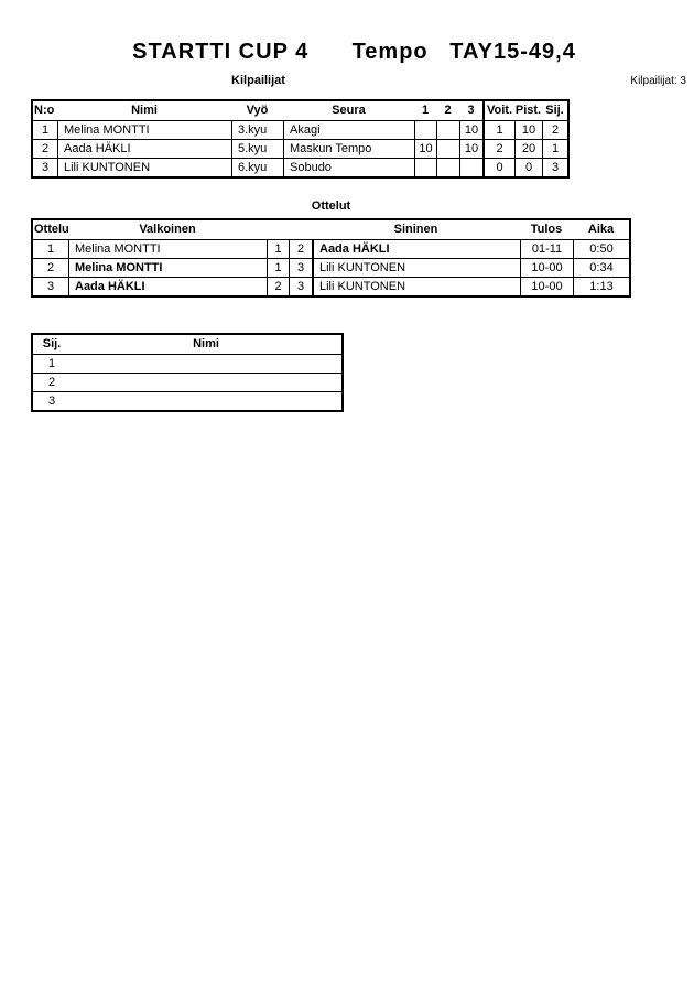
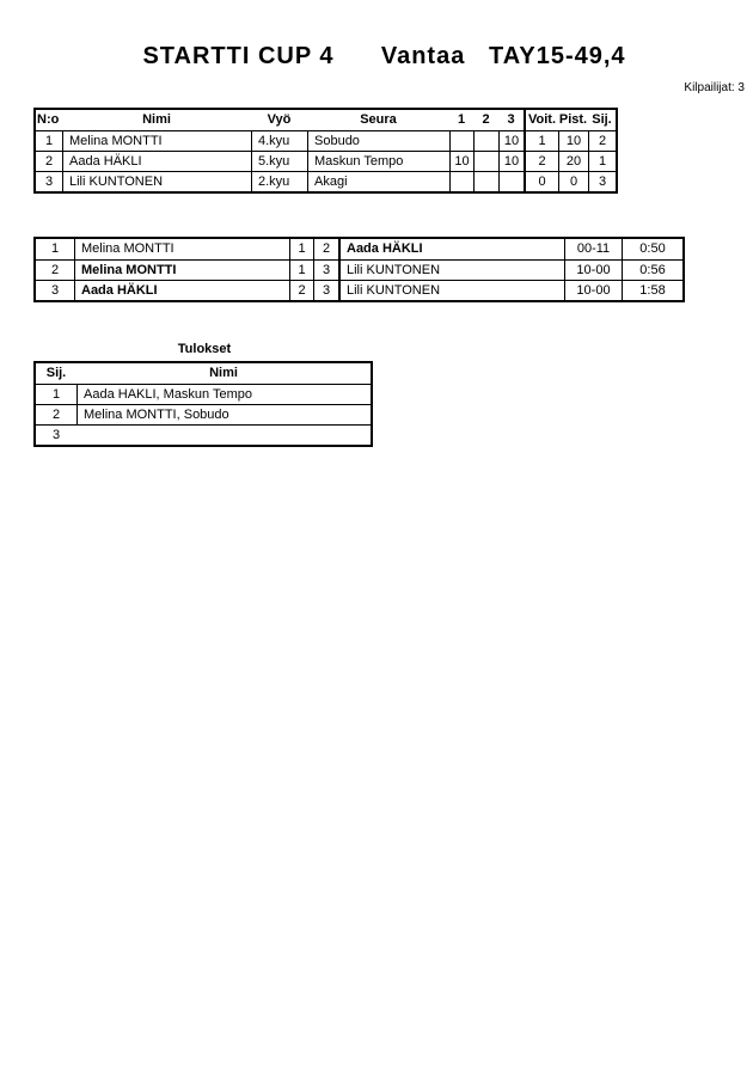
- STARTTI CUP 4 Tempo TAY15-49,4
+ STARTTI CUP 4 Vantaa TAY15-49,4
  Kilpailijat: 3
- Kilpailijat
  N:o
  Nimi
  Vyö
  Seura
  1
  2
  3
  Voit.
  Pist.
  Sij.
  1
  Melina MONTTI
- 3.kyu
+ 4.kyu
- Akagi
+ Sobudo
  10
  1
  10
  2
  2
  Aada HÄKLI
  5.kyu
  Maskun Tempo
  10
  10
  2
  20
  1
  3
  Lili KUNTONEN
- 6.kyu
+ 2.kyu
- Sobudo
+ Akagi
  0
  0
  3
- Ottelut
- Ottelu
- Valkoinen
- Sininen
- Tulos
- Aika
  1
  Melina MONTTI
  1
  2
  Aada HÄKLI
- 01-11
+ 00-11
  0:50
  2
  Melina MONTTI
  1
  3
  Lili KUNTONEN
  10-00
- 0:34
+ 0:56
  3
  Aada HÄKLI
  2
  3
  Lili KUNTONEN
  10-00
- 1:13
+ 1:58
+ Tulokset
  Sij.
  Nimi
  1
+ Aada HAKLI, Maskun Tempo
  2
+ Melina MONTTI, Sobudo
  3
